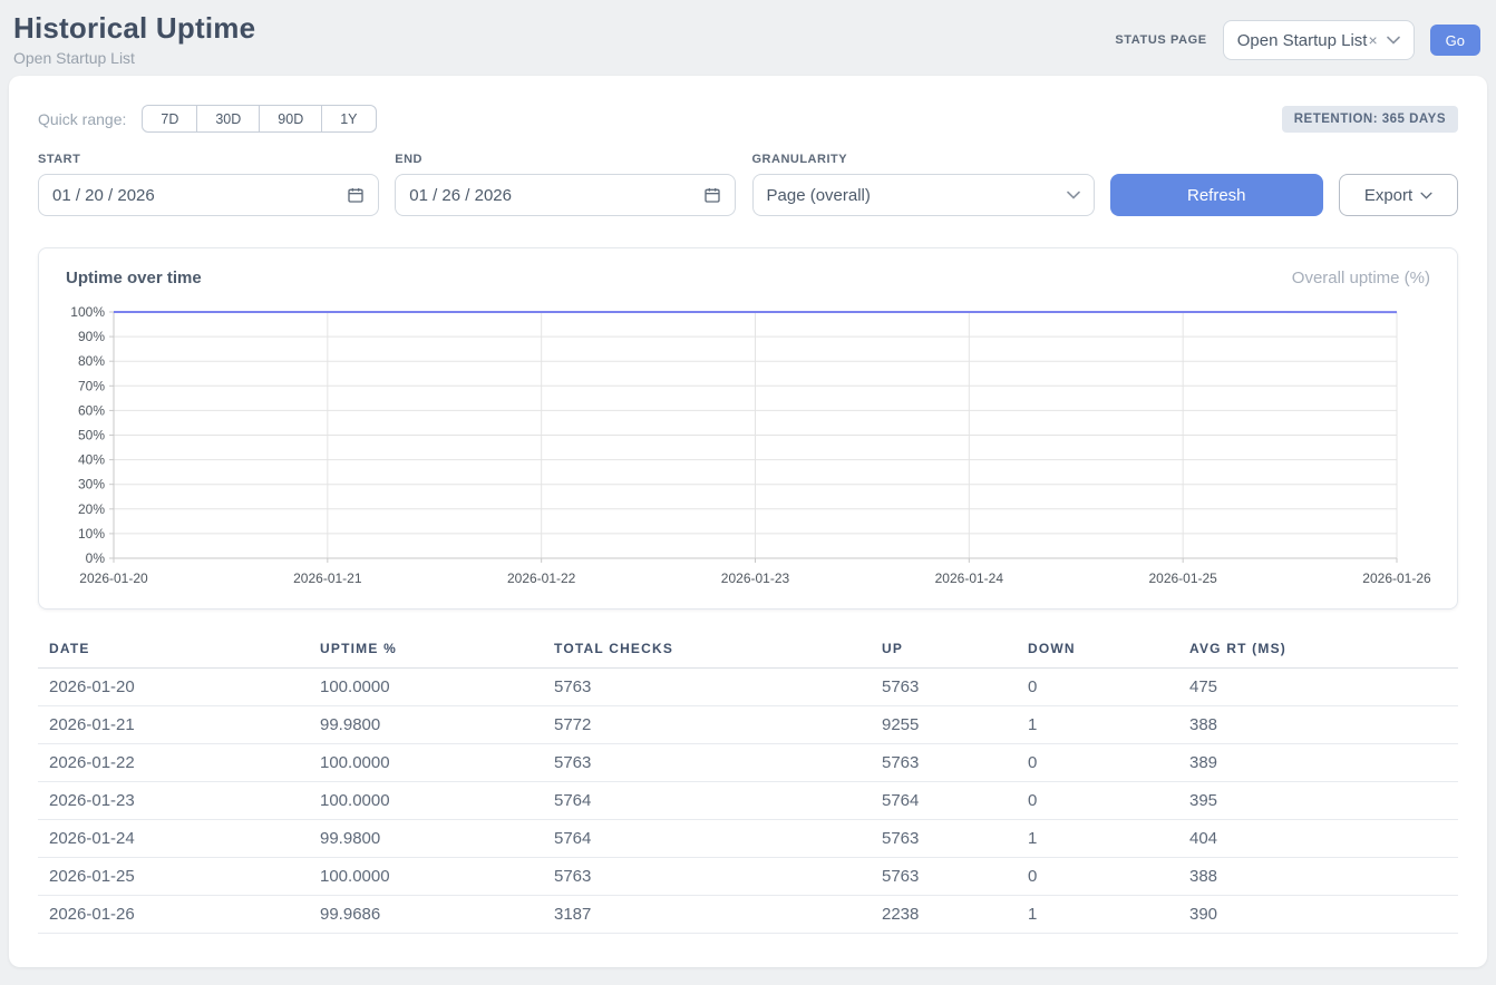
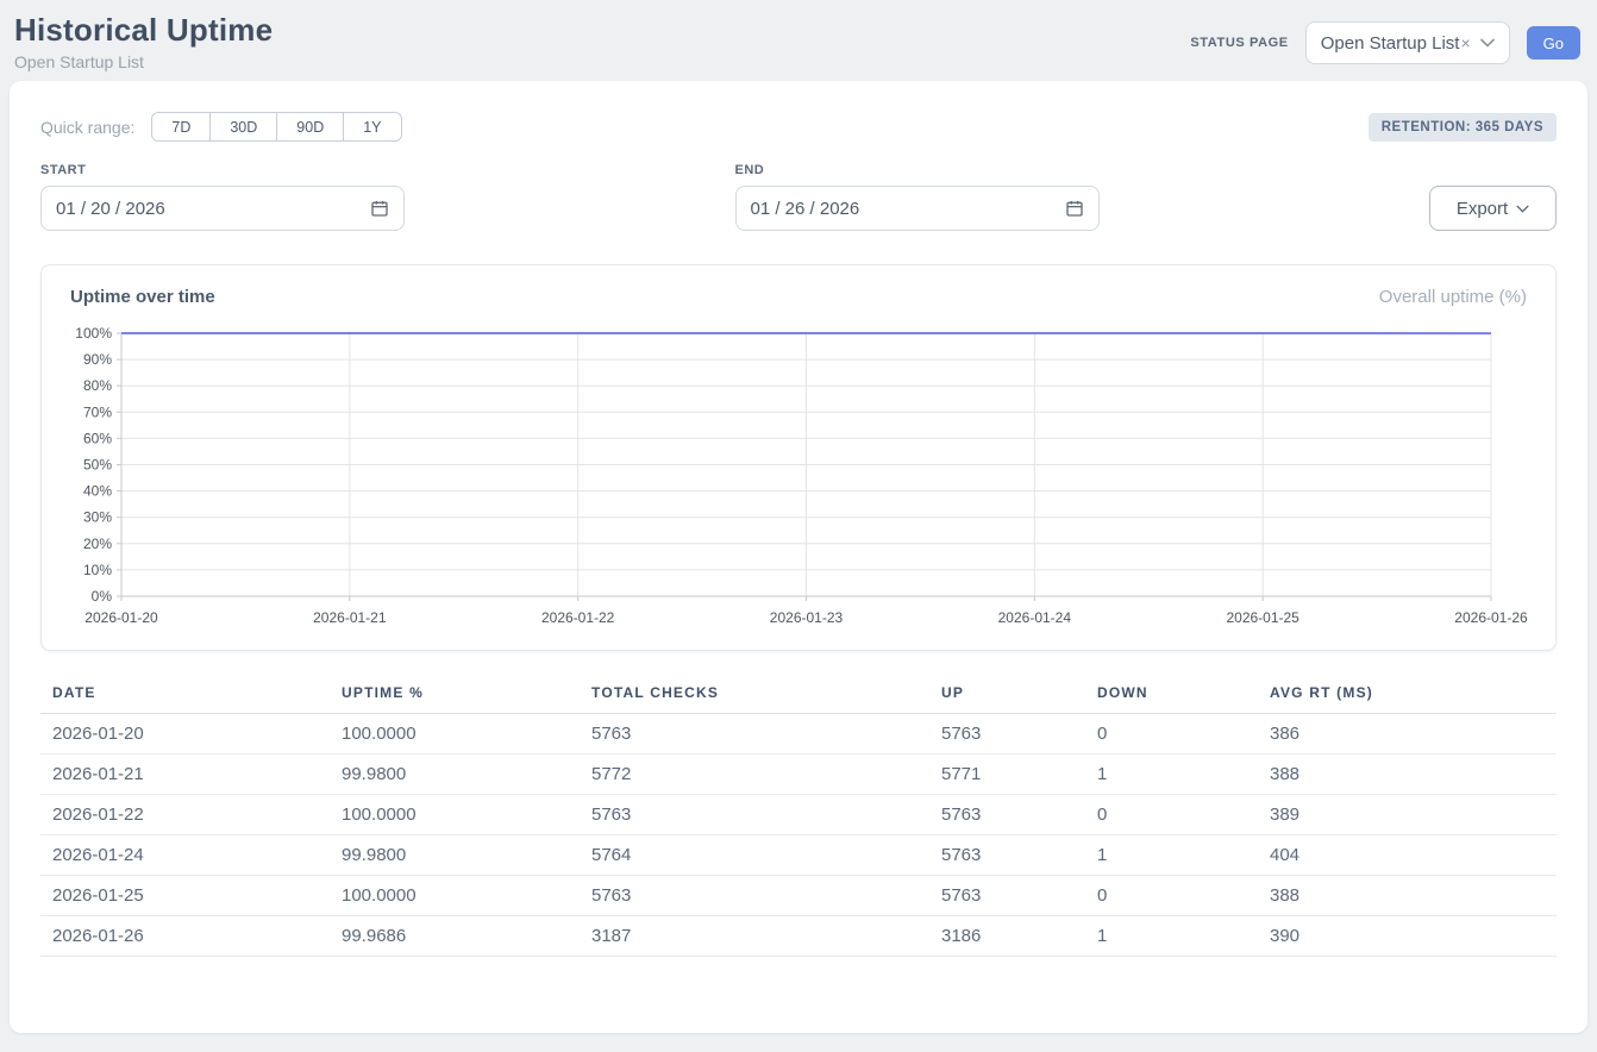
  Historical Uptime
  Open Startup List
  STATUS PAGE
  Open Startup List
  ×
  Go
  Quick range:
  7D
  30D
  90D
  1Y
  RETENTION: 365 DAYS
  START
  01 / 20 / 2026
  END
  01 / 26 / 2026
- GRANULARITY
- Page (overall)
- Refresh
  Export
  Uptime over time
  Overall uptime (%)
  0%
  10%
  20%
  30%
  40%
  50%
  60%
  70%
  80%
  90%
  100%
  2026-01-20
  2026-01-21
  2026-01-22
  2026-01-23
  2026-01-24
  2026-01-25
  2026-01-26
  DATE	UPTIME %	TOTAL CHECKS	UP	DOWN	AVG RT (MS)
- 2026-01-20	100.0000	5763	5763	0	475
+ 2026-01-20	100.0000	5763	5763	0	386
- 2026-01-21	99.9800	5772	9255	1	388
+ 2026-01-21	99.9800	5772	5771	1	388
  2026-01-22	100.0000	5763	5763	0	389
- 2026-01-23	100.0000	5764	5764	0	395
  2026-01-24	99.9800	5764	5763	1	404
  2026-01-25	100.0000	5763	5763	0	388
- 2026-01-26	99.9686	3187	2238	1	390
+ 2026-01-26	99.9686	3187	3186	1	390
